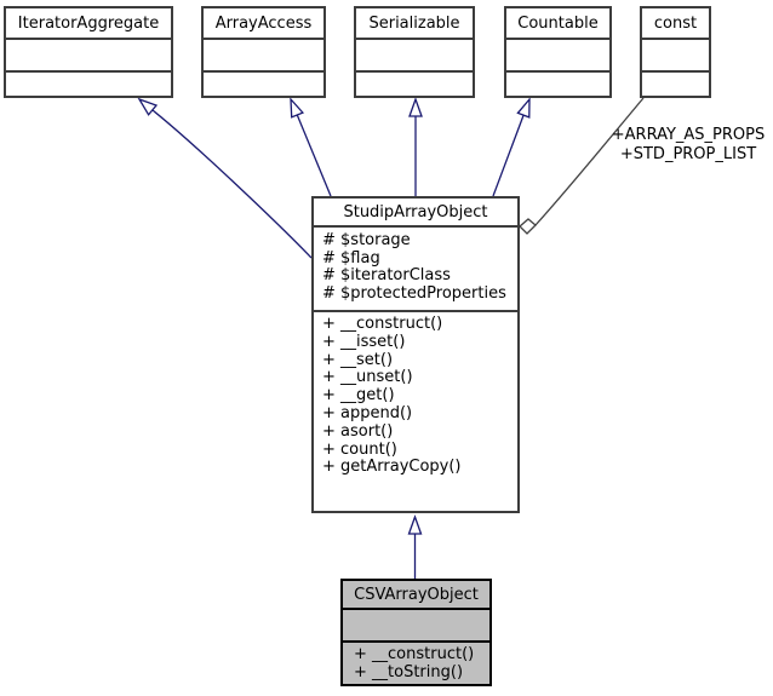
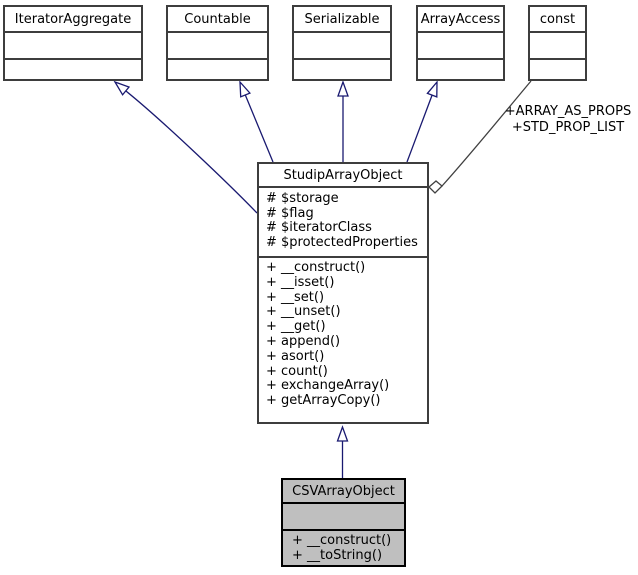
  IteratorAggregate
- ArrayAccess
+ Countable
  Serializable
- Countable
+ ArrayAccess
  const
  +ARRAY_AS_PROPS
  +STD_PROP_LIST
  StudipArrayObject
  # $storage
  # $flag
  # $iteratorClass
  # $protectedProperties
  + __construct()
  + __isset()
  + __set()
  + __unset()
  + __get()
  + append()
  + asort()
  + count()
+ + exchangeArray()
  + getArrayCopy()
  CSVArrayObject
  + __construct()
  + __toString()
